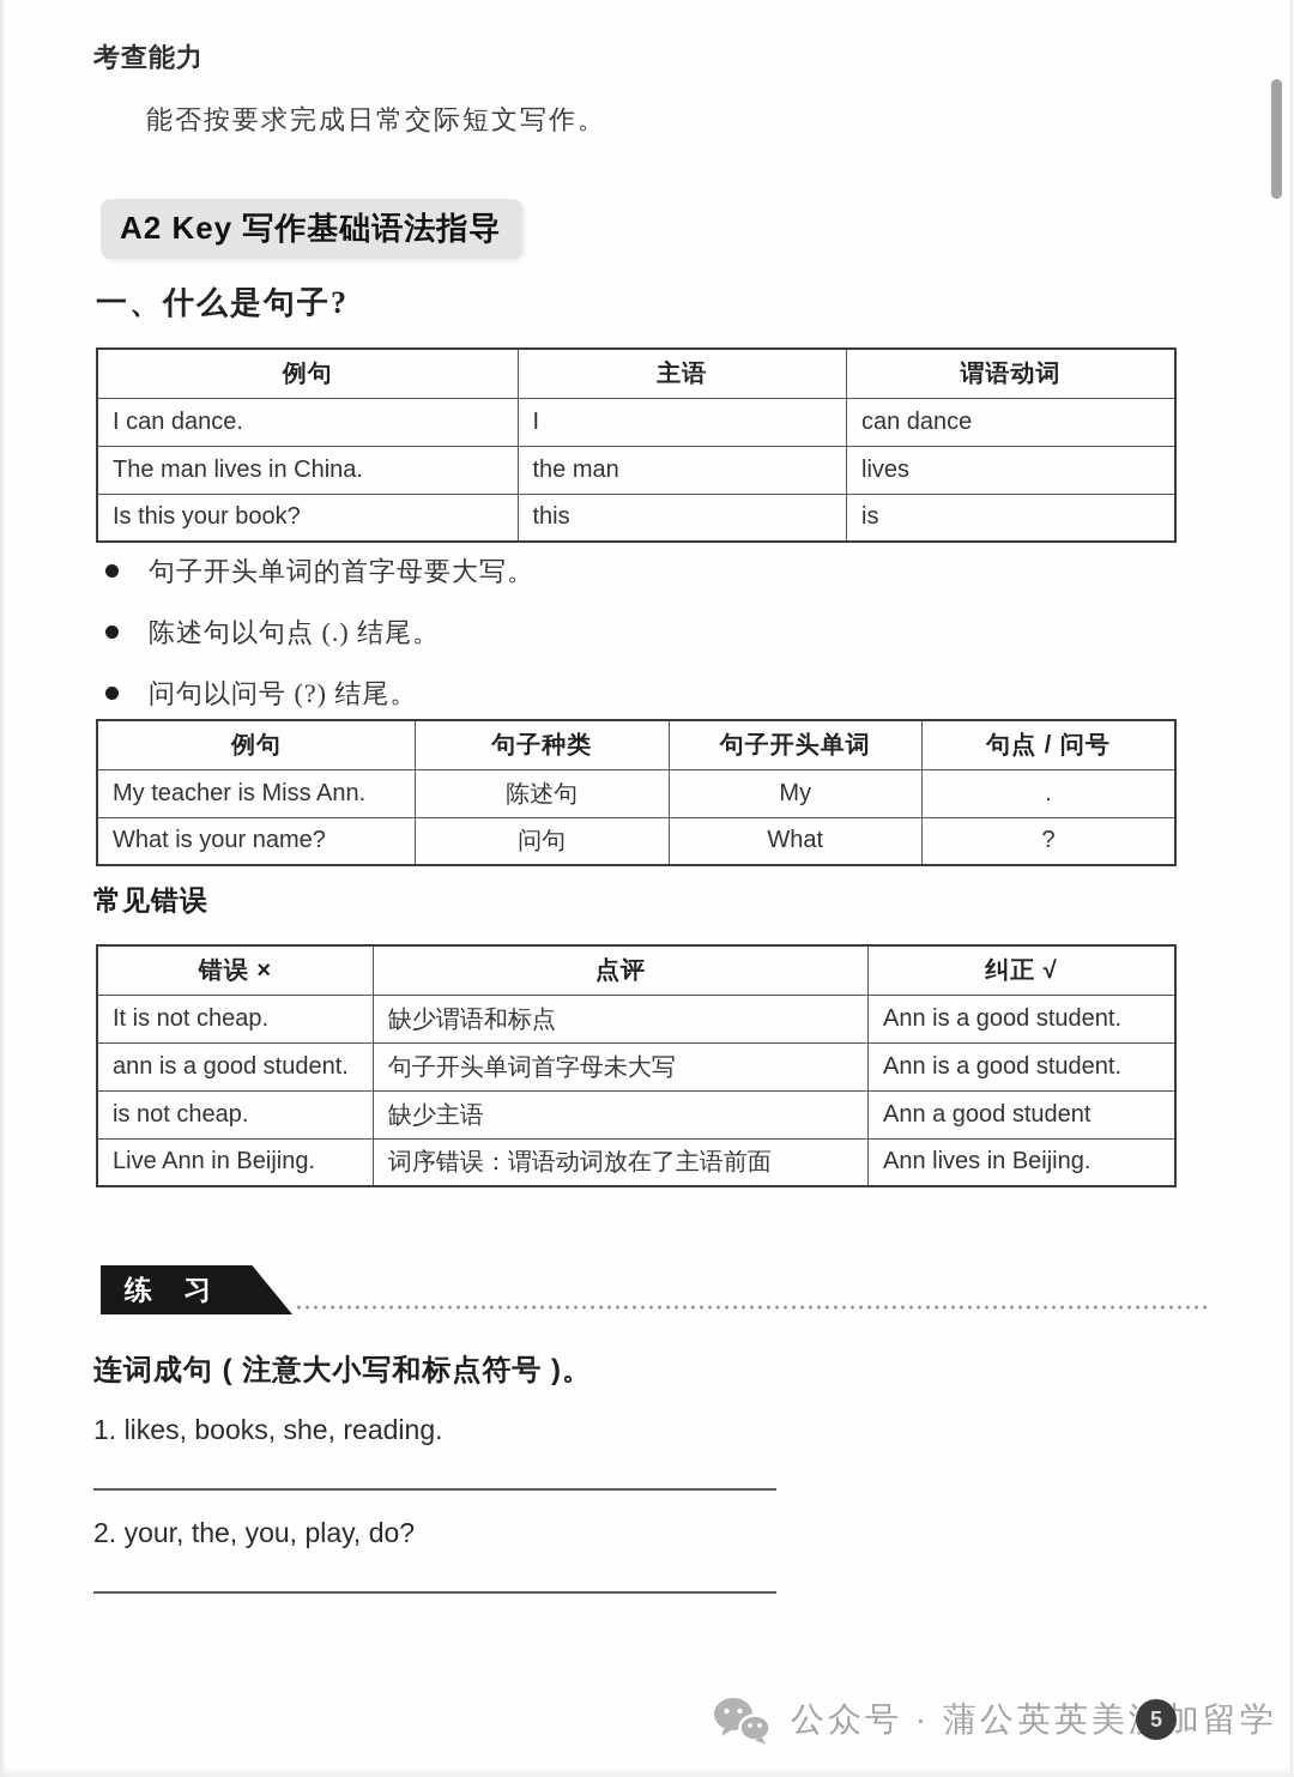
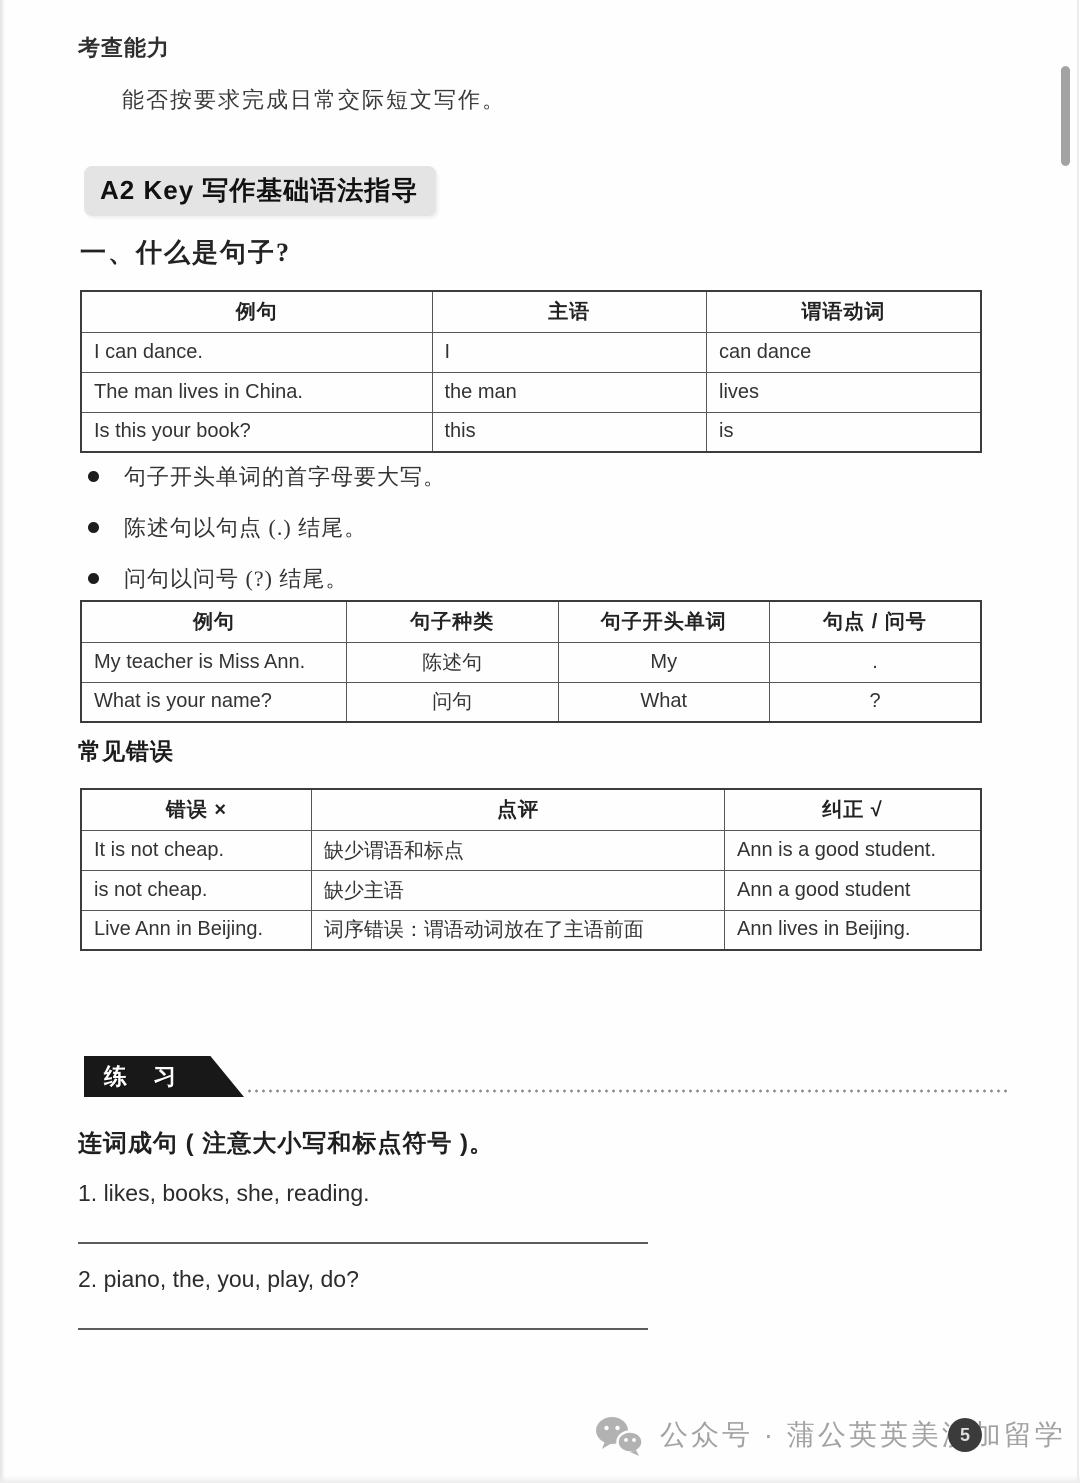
  考查能力
  能否按要求完成日常交际短文写作。
  A2 Key 写作基础语法指导
  一、什么是句子?
  例句	主语	谓语动词
  I can dance.	I	can dance
  The man lives in China.	the man	lives
  Is this your book?	this	is
  句子开头单词的首字母要大写。
  陈述句以句点 (.) 结尾。
  问句以问号 (?) 结尾。
  例句	句子种类	句子开头单词	句点 / 问号
  My teacher is Miss Ann.	陈述句	My	.
  What is your name?	问句	What	?
  常见错误
  错误 ×	点评	纠正 √
  It is not cheap.	缺少谓语和标点	Ann is a good student.
- ann is a good student.	句子开头单词首字母未大写	Ann is a good student.
  is not cheap.	缺少主语	Ann a good student
  Live Ann in Beijing.	词序错误：谓语动词放在了主语前面	Ann lives in Beijing.
  练 习
  连词成句 ( 注意大小写和标点符号 )。
  1. likes, books, she, reading.
- 2. your, the, you, play, do?
+ 2. piano, the, you, play, do?
  公众号 · 蒲公英英美加留学
  5
